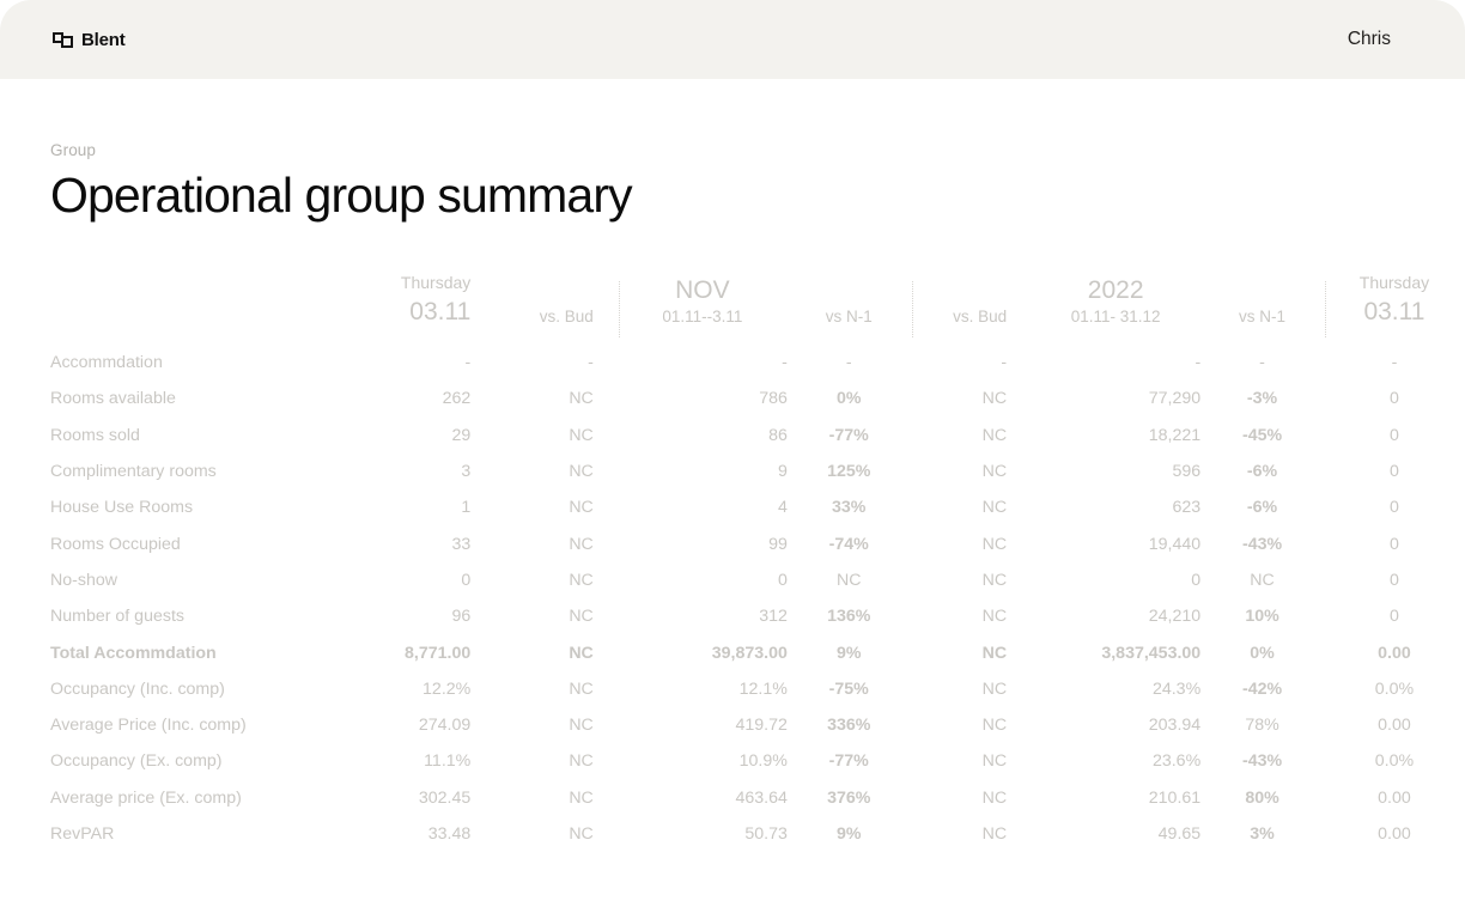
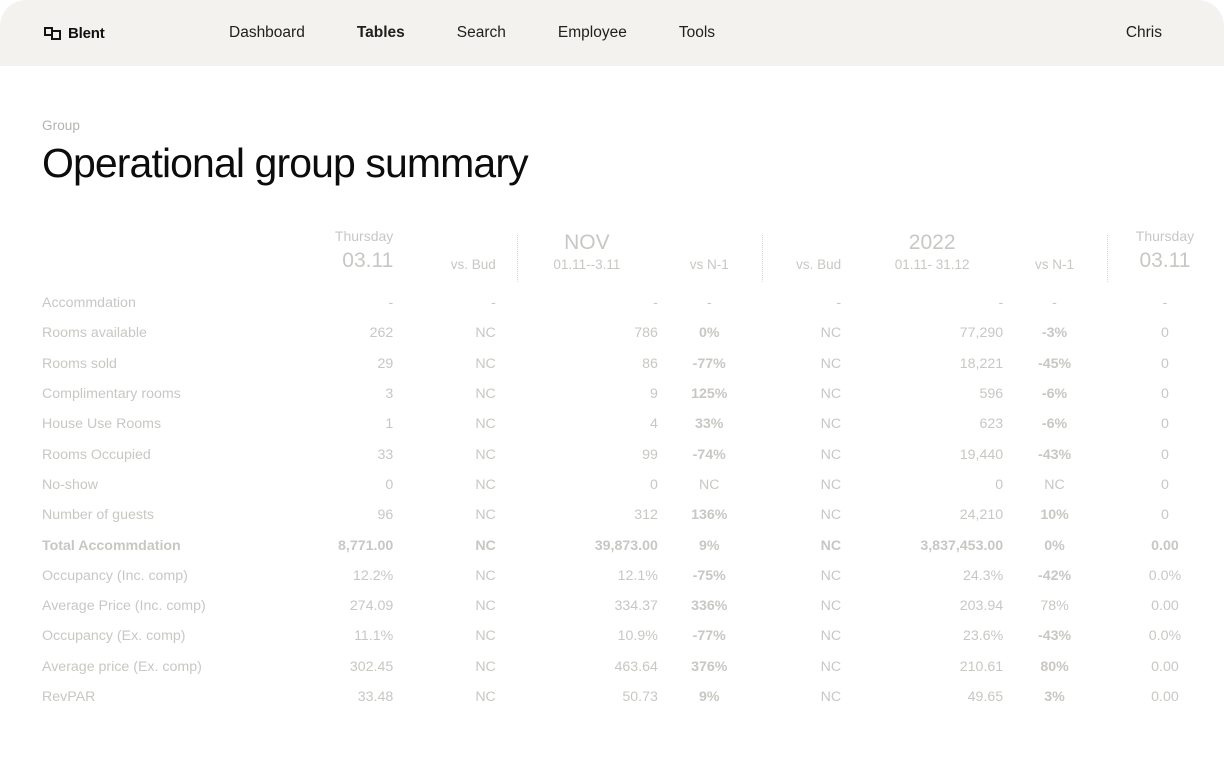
  Blent
+ Dashboard
+ Tables
+ Search
+ Employee
+ Tools
  Chris
  Group
  Operational group summary
  	Thursday 03.11	vs. Bud	NOV 01.11--3.11	vs N-1	vs. Bud	2022 01.11- 31.12	vs N-1	Thursday 03.11
  Accommdation	-	-	-	-	-	-	-	-
  Rooms available	262	NC	786	0%	NC	77,290	-3%	0
  Rooms sold	29	NC	86	-77%	NC	18,221	-45%	0
  Complimentary rooms	3	NC	9	125%	NC	596	-6%	0
  House Use Rooms	1	NC	4	33%	NC	623	-6%	0
  Rooms Occupied	33	NC	99	-74%	NC	19,440	-43%	0
  No-show	0	NC	0	NC	NC	0	NC	0
  Number of guests	96	NC	312	136%	NC	24,210	10%	0
  Total Accommdation	8,771.00	NC	39,873.00	9%	NC	3,837,453.00	0%	0.00
  Occupancy (Inc. comp)	12.2%	NC	12.1%	-75%	NC	24.3%	-42%	0.0%
- Average Price (Inc. comp)	274.09	NC	419.72	336%	NC	203.94	78%	0.00
+ Average Price (Inc. comp)	274.09	NC	334.37	336%	NC	203.94	78%	0.00
  Occupancy (Ex. comp)	11.1%	NC	10.9%	-77%	NC	23.6%	-43%	0.0%
  Average price (Ex. comp)	302.45	NC	463.64	376%	NC	210.61	80%	0.00
  RevPAR	33.48	NC	50.73	9%	NC	49.65	3%	0.00
